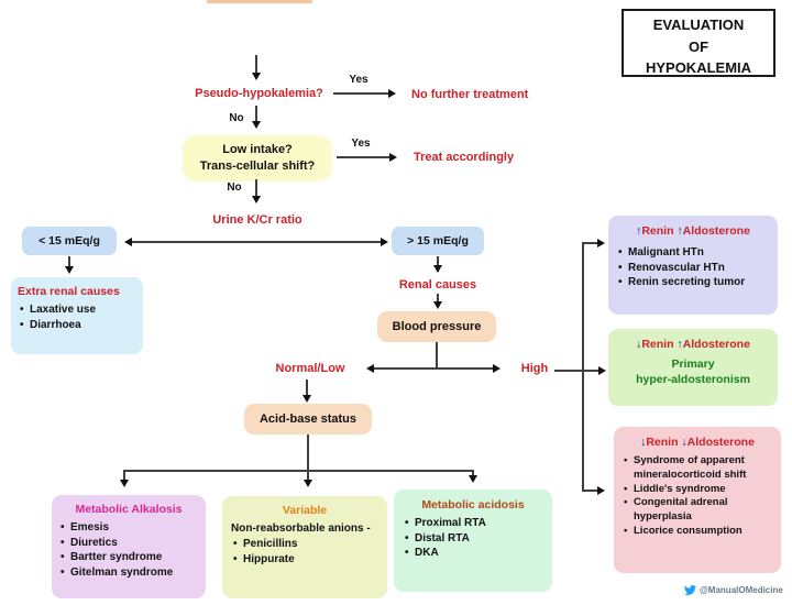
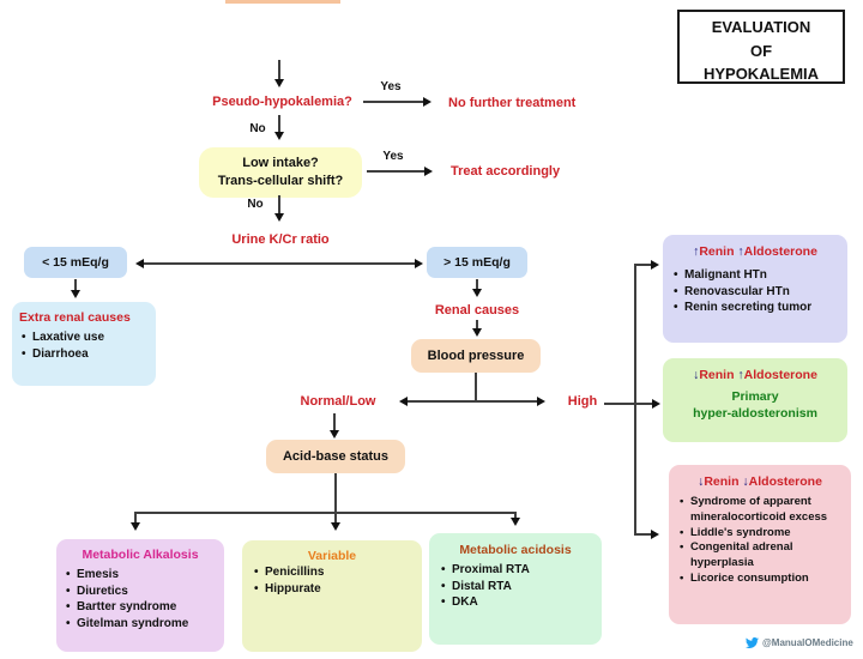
  EVALUATION
  OF
  HYPOKALEMIA
  Pseudo-hypokalemia?
  Yes
  No further treatment
  No
  Low intake?
  Trans-cellular shift?
  Yes
  Treat accordingly
  No
  Urine K/Cr ratio
  < 15 mEq/g
  Extra renal causes
  Laxative use
  Diarrhoea
  > 15 mEq/g
  Renal causes
  Blood pressure
  Normal/Low
  High
  Acid-base status
  Metabolic Alkalosis
  Emesis
  Diuretics
  Bartter syndrome
  Gitelman syndrome
  Variable
- Non-reabsorbable anions -
  Penicillins
  Hippurate
  Metabolic acidosis
  Proximal RTA
  Distal RTA
  DKA
  ↑Renin ↑Aldosterone
  Malignant HTn
  Renovascular HTn
  Renin secreting tumor
  ↓Renin ↑Aldosterone
  Primary
  hyper-aldosteronism
  ↓Renin ↓Aldosterone
- Syndrome of apparent mineralocorticoid shift
+ Syndrome of apparent mineralocorticoid excess
  Liddle's syndrome
  Congenital adrenal hyperplasia
  Licorice consumption
  @ManualOMedicine
